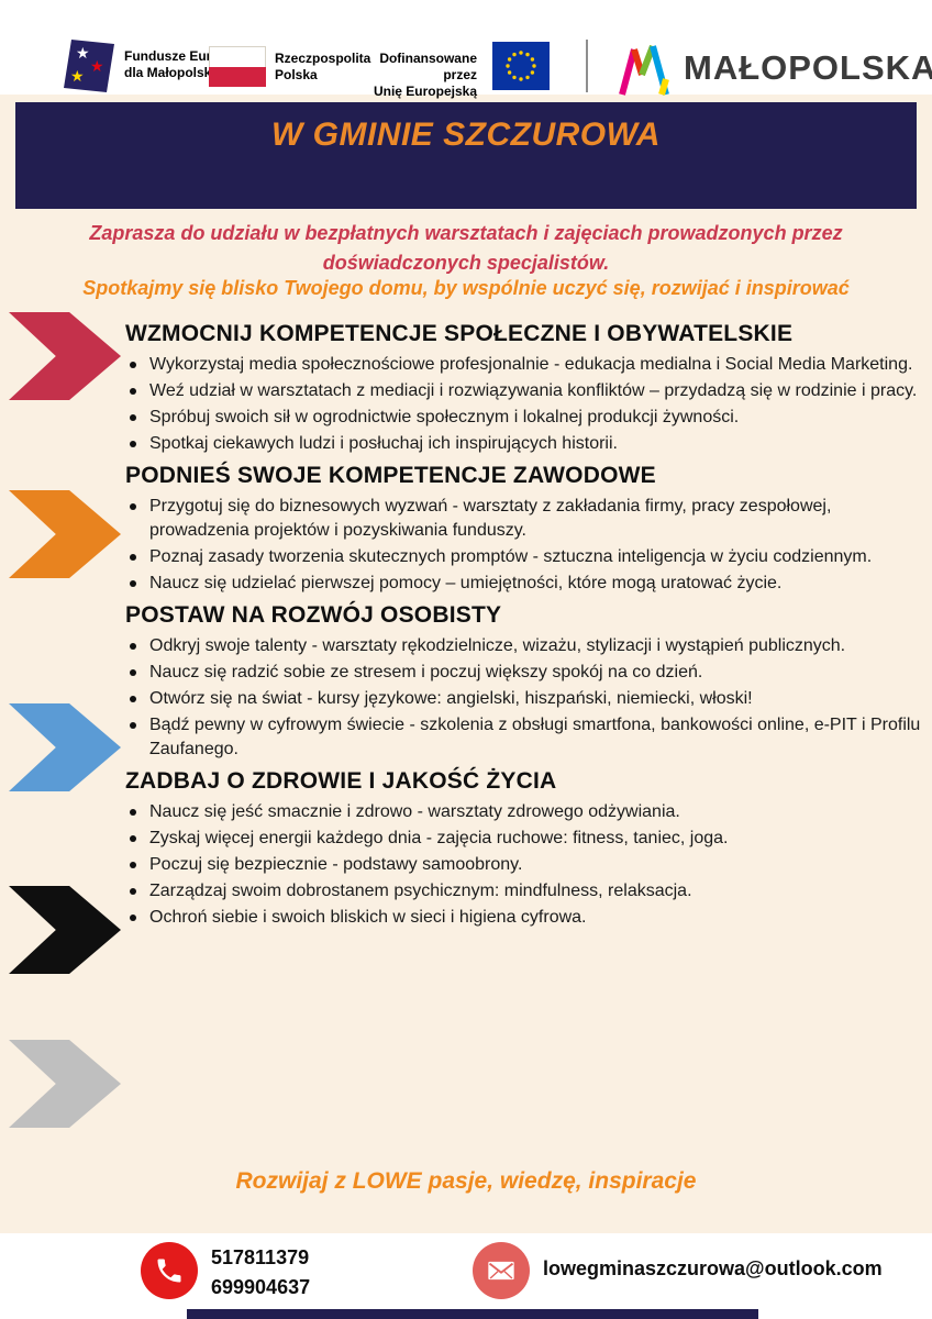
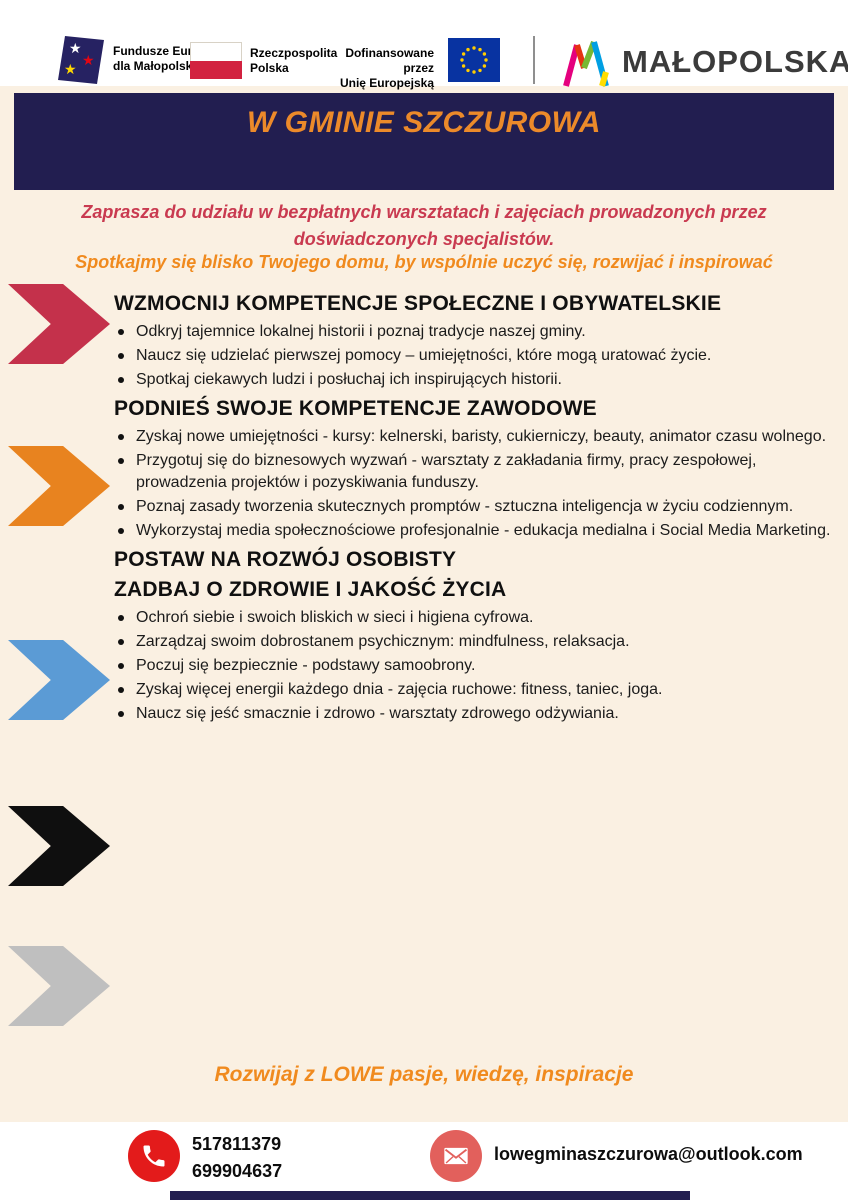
  ★
  ★
  ★
  dla Małopols
  Rzeczpospolita
  Polska
  Dofinansowane przez
  Unię Europejską
  MAŁOPOLSKA
  W GMINIE SZCZUROWA
  Zaprasza do udziału w bezpłatnych warsztatach i zajęciach prowadzonych przez
  doświadczonych specjalistów.
  Spotkajmy się blisko Twojego domu, by wspólnie uczyć się, rozwijać i inspirować
  WZMOCNIJ KOMPETENCJE SPOŁECZNE I OBYWATELSKIE
+ Odkryj tajemnice lokalnej historii i poznaj tradycje naszej gminy.
- Wykorzystaj media społecznościowe profesjonalnie - edukacja medialna i Social Media Marketing.
+ Naucz się udzielać pierwszej pomocy – umiejętności, które mogą uratować życie.
- Weź udział w warsztatach z mediacji i rozwiązywania konfliktów – przydadzą się w rodzinie i pracy.
- Spróbuj swoich sił w ogrodnictwie społecznym i lokalnej produkcji żywności.
  Spotkaj ciekawych ludzi i posłuchaj ich inspirujących historii.
  PODNIEŚ SWOJE KOMPETENCJE ZAWODOWE
+ Zyskaj nowe umiejętności - kursy: kelnerski, baristy, cukierniczy, beauty, animator czasu wolnego.
  Przygotuj się do biznesowych wyzwań - warsztaty z zakładania firmy, pracy zespołowej, prowadzenia projektów i pozyskiwania funduszy.
  Poznaj zasady tworzenia skutecznych promptów - sztuczna inteligencja w życiu codziennym.
- Naucz się udzielać pierwszej pomocy – umiejętności, które mogą uratować życie.
+ Wykorzystaj media społecznościowe profesjonalnie - edukacja medialna i Social Media Marketing.
  POSTAW NA ROZWÓJ OSOBISTY
- Odkryj swoje talenty - warsztaty rękodzielnicze, wizażu, stylizacji i wystąpień publicznych.
- Naucz się radzić sobie ze stresem i poczuj większy spokój na co dzień.
- Otwórz się na świat - kursy językowe: angielski, hiszpański, niemiecki, włoski!
- Bądź pewny w cyfrowym świecie - szkolenia z obsługi smartfona, bankowości online, e-PIT i Profilu Zaufanego.
  ZADBAJ O ZDROWIE I JAKOŚĆ ŻYCIA
- Naucz się jeść smacznie i zdrowo - warsztaty zdrowego odżywiania.
+ Ochroń siebie i swoich bliskich w sieci i higiena cyfrowa.
- Zyskaj więcej energii każdego dnia - zajęcia ruchowe: fitness, taniec, joga.
+ Zarządzaj swoim dobrostanem psychicznym: mindfulness, relaksacja.
  Poczuj się bezpiecznie - podstawy samoobrony.
- Zarządzaj swoim dobrostanem psychicznym: mindfulness, relaksacja.
+ Zyskaj więcej energii każdego dnia - zajęcia ruchowe: fitness, taniec, joga.
- Ochroń siebie i swoich bliskich w sieci i higiena cyfrowa.
+ Naucz się jeść smacznie i zdrowo - warsztaty zdrowego odżywiania.
  Rozwijaj z LOWE pasje, wiedzę, inspiracje
  517811379
  699904637
  lowegminaszczurowa@outlook.com
